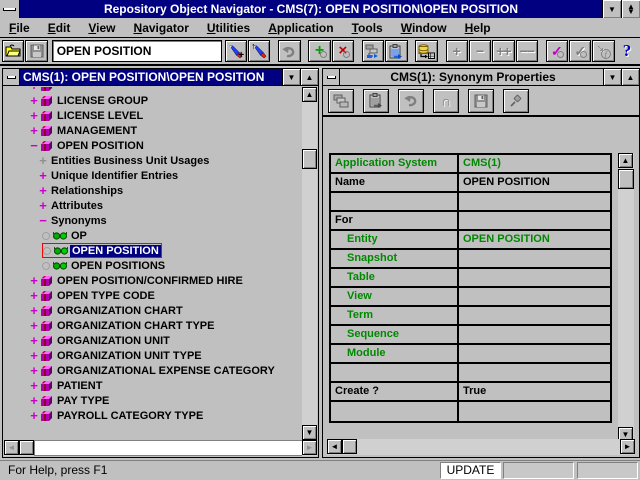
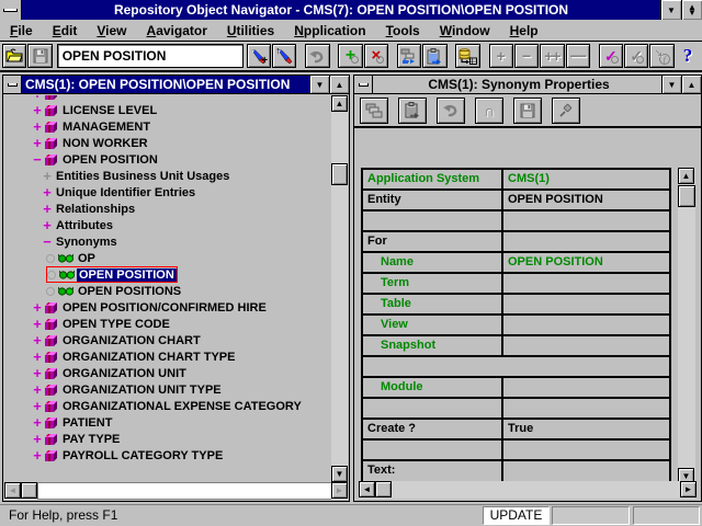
  Repository Object Navigator - CMS(7): OPEN POSITION\OPEN POSITION
  ▼
  ▲
  ▼
  File
  Edit
  View
- Navigator
+ Aavigator
  Utilities
- Application
+ Npplication
  Tools
  Window
  Help
  OPEN POSITION
  +
  ↑
  +
  ×
  +
  −
  ++
  −−
  ✓
  ✓
  ↘
  f
  ?
  CMS(1): OPEN POSITION\OPEN POSITION
  ▼
  ▲
- LICENSE GROUP
  LICENSE LEVEL
  MANAGEMENT
+ NON WORKER
  OPEN POSITION
  Entities Business Unit Usages
  Unique Identifier Entries
  Relationships
  Attributes
  Synonyms
  OP
  OPEN POSITION
  OPEN POSITIONS
  OPEN POSITION/CONFIRMED HIRE
  OPEN TYPE CODE
  ORGANIZATION CHART
  ORGANIZATION CHART TYPE
  ORGANIZATION UNIT
  ORGANIZATION UNIT TYPE
  ORGANIZATIONAL EXPENSE CATEGORY
  PATIENT
  PAY TYPE
  PAYROLL CATEGORY TYPE
  ▲
  ▼
  ◄
  ►
  CMS(1): Synonym Properties
  ▼
  ▲
  ∩
  Application System
  CMS(1)
- Name
+ Entity
  OPEN POSITION
  For
- Entity
+ Name
  OPEN POSITION
- Snapshot
+ Term
  Table
  View
- Term
+ Snapshot
- Sequence
  Module
  Create ?
  True
+ Text:
  ▲
  ▼
  ◄
  ►
  For Help, press F1
  UPDATE
